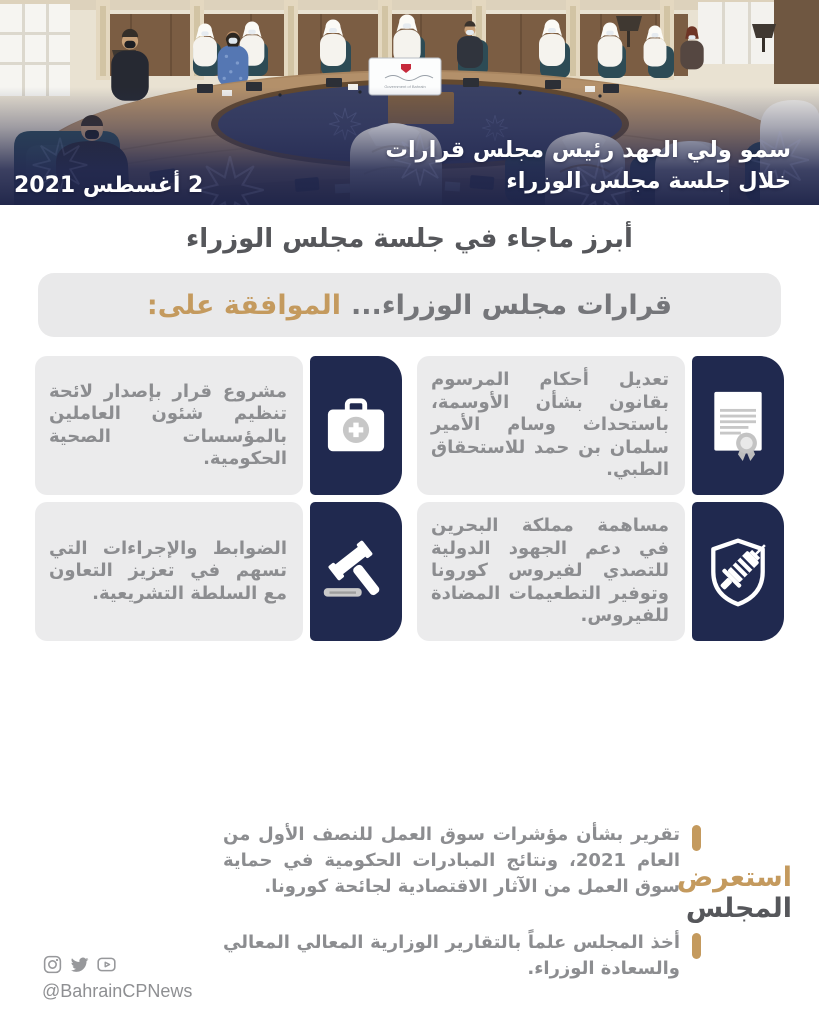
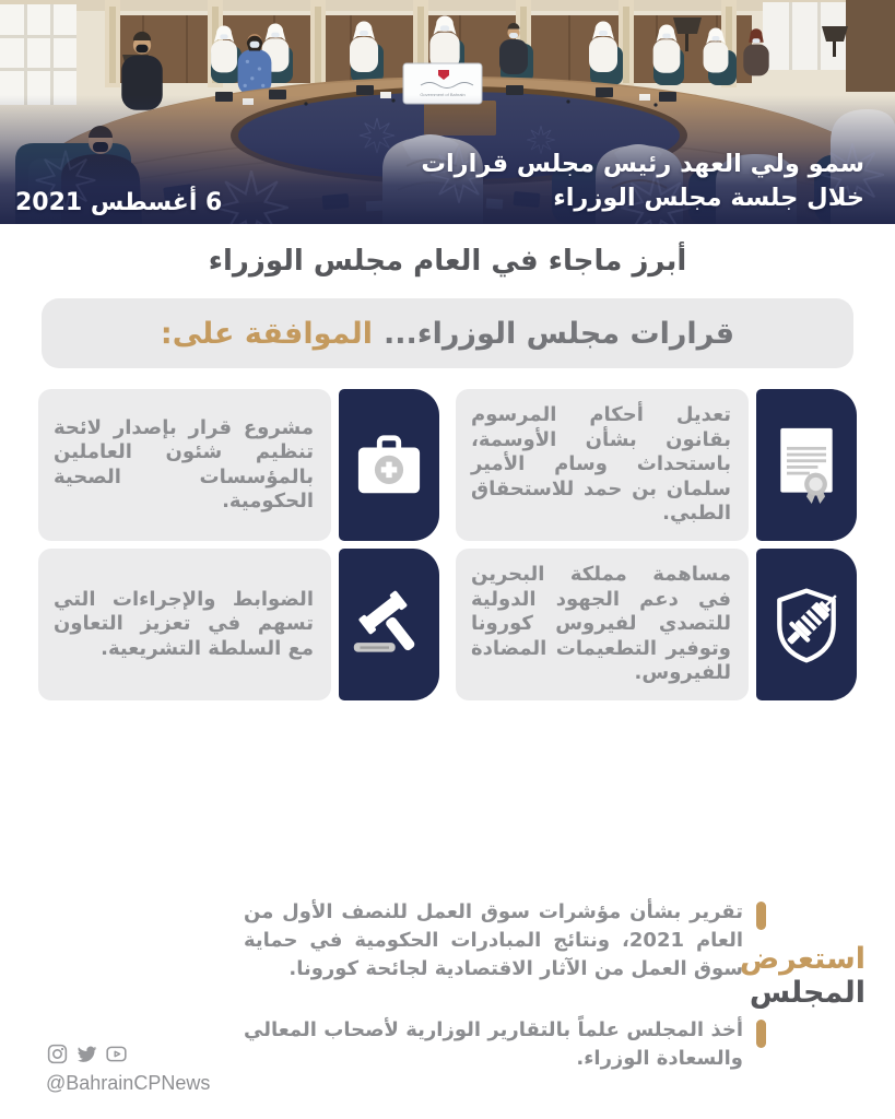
  سمو ولي العهد رئيس مجلس قرارات
  خلال جلسة مجلس الوزراء
- 2 أغسطس 2021
+ 6 أغسطس 2021
- أبرز ماجاء في جلسة مجلس الوزراء
+ أبرز ماجاء في العام مجلس الوزراء
  قرارات مجلس الوزراء...
  الموافقة على:
  تعديل أحكام المرسوم بقانون بشأن الأوسمة، باستحداث وسام الأمير سلمان بن حمد للاستحقاق الطبي.
  مشروع قرار بإصدار لائحة تنظيم شئون العاملين بالمؤسسات الصحية الحكومية.
  مساهمة مملكة البحرين في دعم الجهود الدولية للتصدي لفيروس كورونا وتوفير التطعيمات المضادة للفيروس.
  الضوابط والإجراءات التي تسهم في تعزيز التعاون مع السلطة التشريعية.
  استعرض
  المجلس
  تقرير بشأن مؤشرات سوق العمل للنصف الأول من العام 2021، ونتائج المبادرات الحكومية في حماية سوق العمل من الآثار الاقتصادية لجائحة كورونا.
- أخذ المجلس علماً بالتقارير الوزارية المعالي المعالي والسعادة الوزراء.
+ أخذ المجلس علماً بالتقارير الوزارية لأصحاب المعالي والسعادة الوزراء.
  @BahrainCPNews
